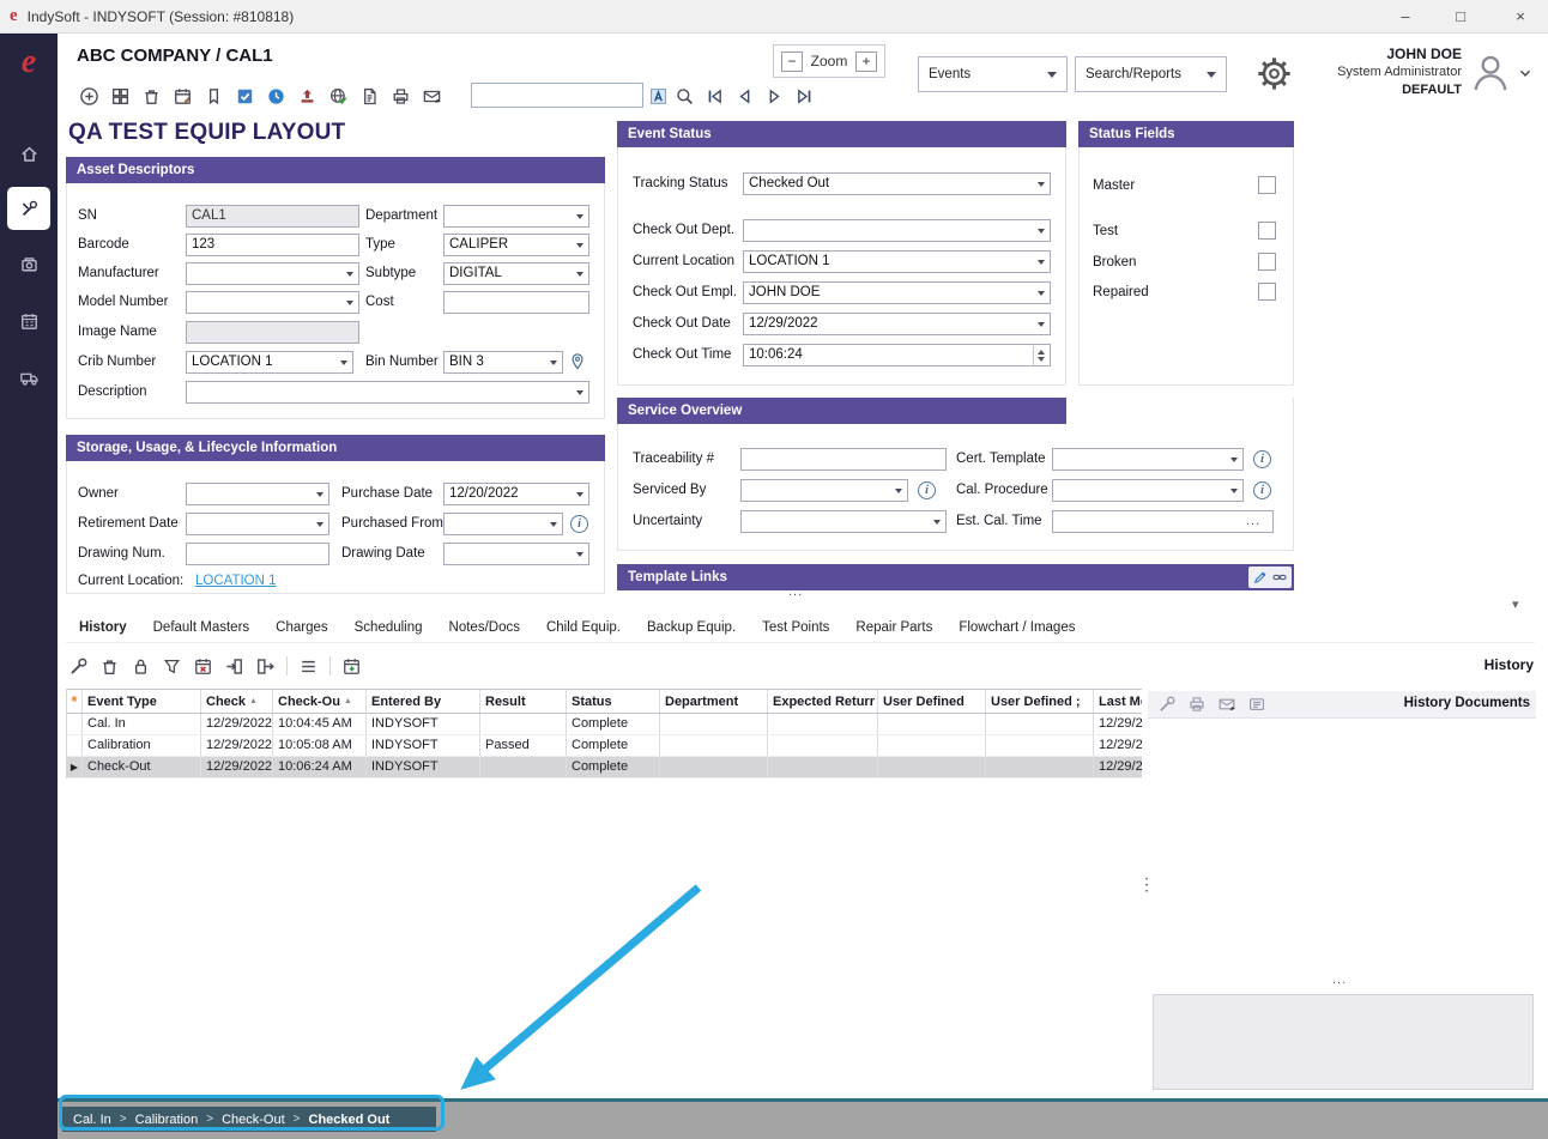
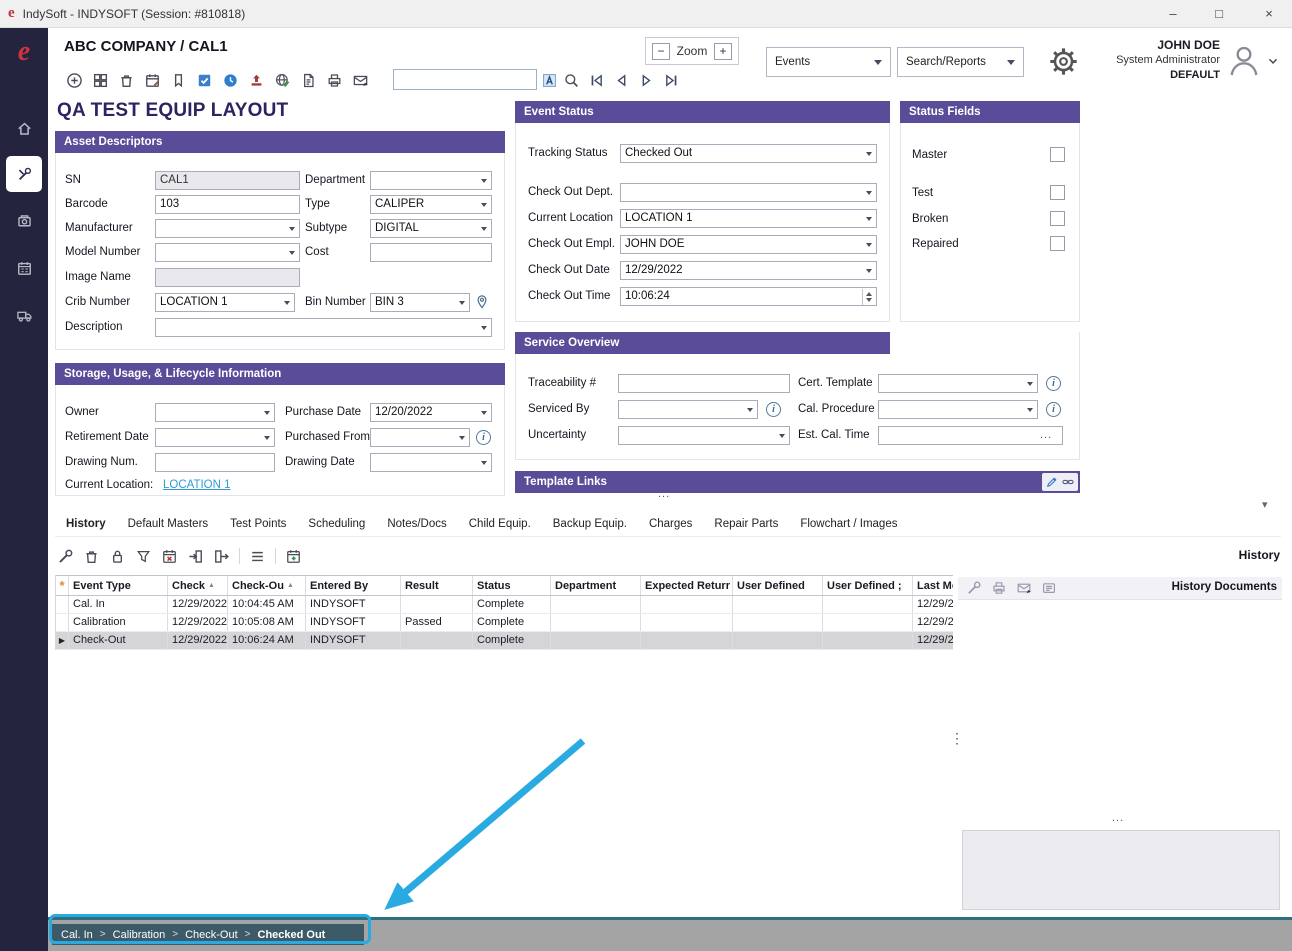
  e
  IndySoft - INDYSOFT (Session: #810818)
  –
  □
  ×
  e
  ABC COMPANY / CAL1
  −
  Zoom
  +
  Events
  Search/Reports
  JOHN DOE
  System Administrator
  DEFAULT
  QA TEST EQUIP LAYOUT
  Asset Descriptors
  SN
  CAL1
  Department
  Barcode
- 123
+ 103
  Type
  CALIPER
  Manufacturer
  Subtype
  DIGITAL
  Model Number
  Cost
  Image Name
  Crib Number
  LOCATION 1
  Bin Number
  BIN 3
  Description
  Storage, Usage, & Lifecycle Information
  Owner
  Purchase Date
  12/20/2022
  Retirement Date
  Purchased From
  i
  Drawing Num.
  Drawing Date
  Current Location:
  LOCATION 1
  Event Status
  Tracking Status
  Checked Out
  Check Out Dept.
  Current Location
  LOCATION 1
  Check Out Empl.
  JOHN DOE
  Check Out Date
  12/29/2022
  Check Out Time
  10:06:24
  Status Fields
  Master
  Test
  Broken
  Repaired
  Service Overview
  Traceability #
  Cert. Template
  i
  Serviced By
  i
  Cal. Procedure
  i
  Uncertainty
  Est. Cal. Time
  ...
  Template Links
  ...
  ▾
  History
  Default Masters
- Charges
+ Test Points
  Scheduling
  Notes/Docs
  Child Equip.
  Backup Equip.
- Test Points
+ Charges
  Repair Parts
  Flowchart / Images
  History
  *
  Event Type
  Check
  Check-Ou
  Entered By
  Result
  Status
  Department
  Expected Returr
  User Defined
  User Defined ;
  Last M
  Cal. In
  12/29/2022
  10:04:45 AM
  INDYSOFT
  Complete
  12/29/2
  Calibration
  12/29/2022
  10:05:08 AM
  INDYSOFT
  Passed
  Complete
  12/29/2
  ▶
  Check-Out
  12/29/2022
  10:06:24 AM
  INDYSOFT
  Complete
  12/29/2
  ⋮
  History Documents
  ...
  Cal. In
  >
  Calibration
  >
  Check-Out
  >
  Checked Out
